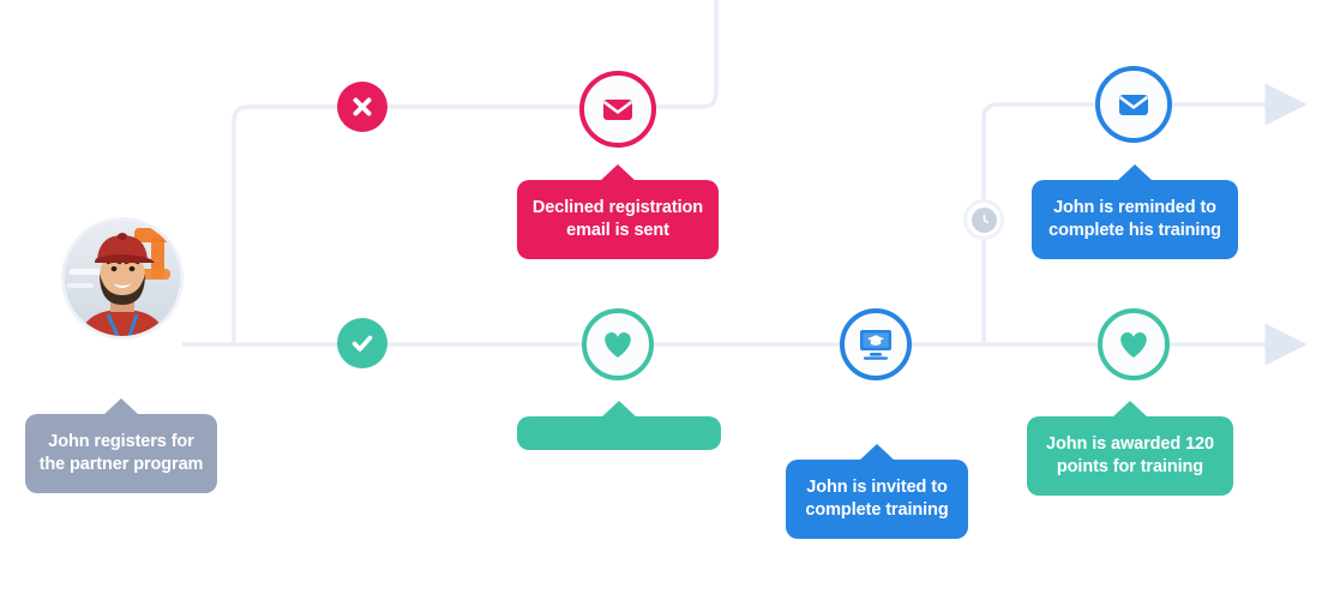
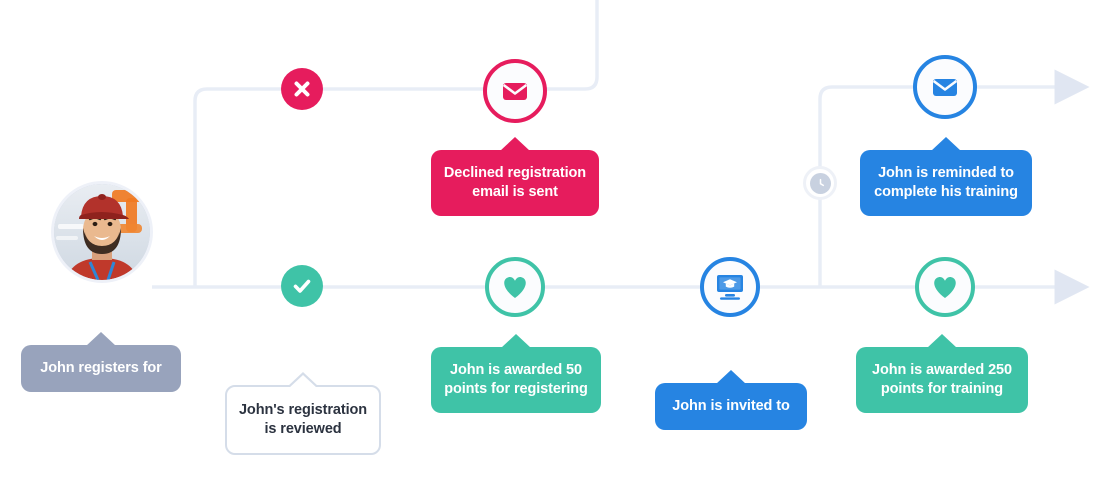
  John registers for
- the partner program
  Declined registration
  email is sent
+ John's registration
+ is reviewed
+ John is awarded 50
+ points for registering
  John is invited to
- complete training
  John is reminded to
  complete his training
- John is awarded 120
+ John is awarded 250
  points for training
